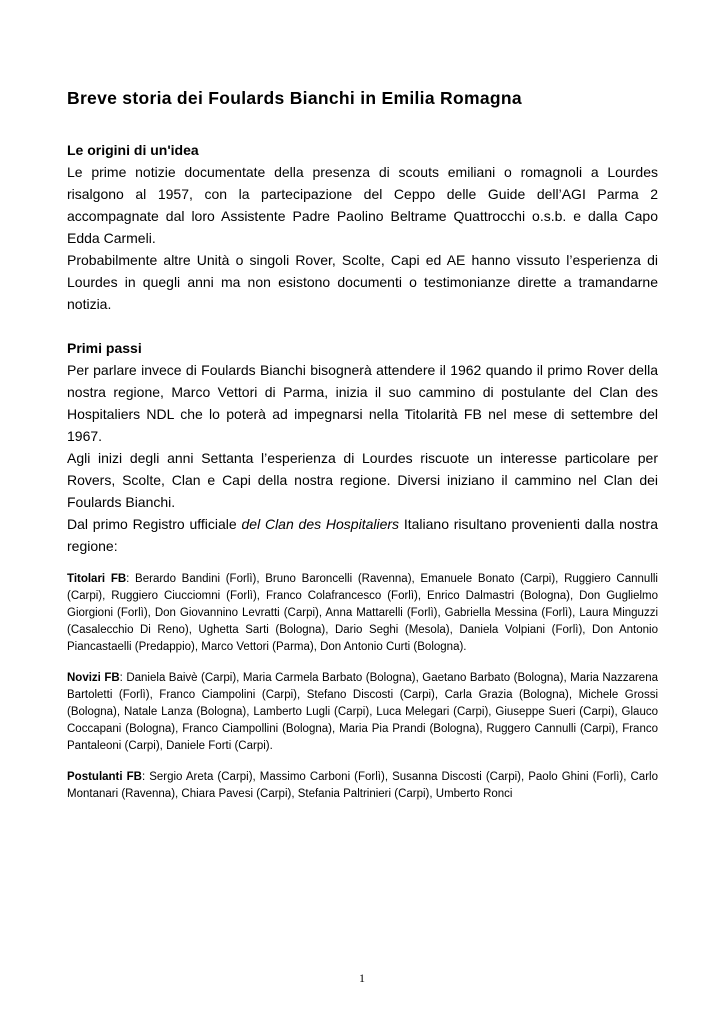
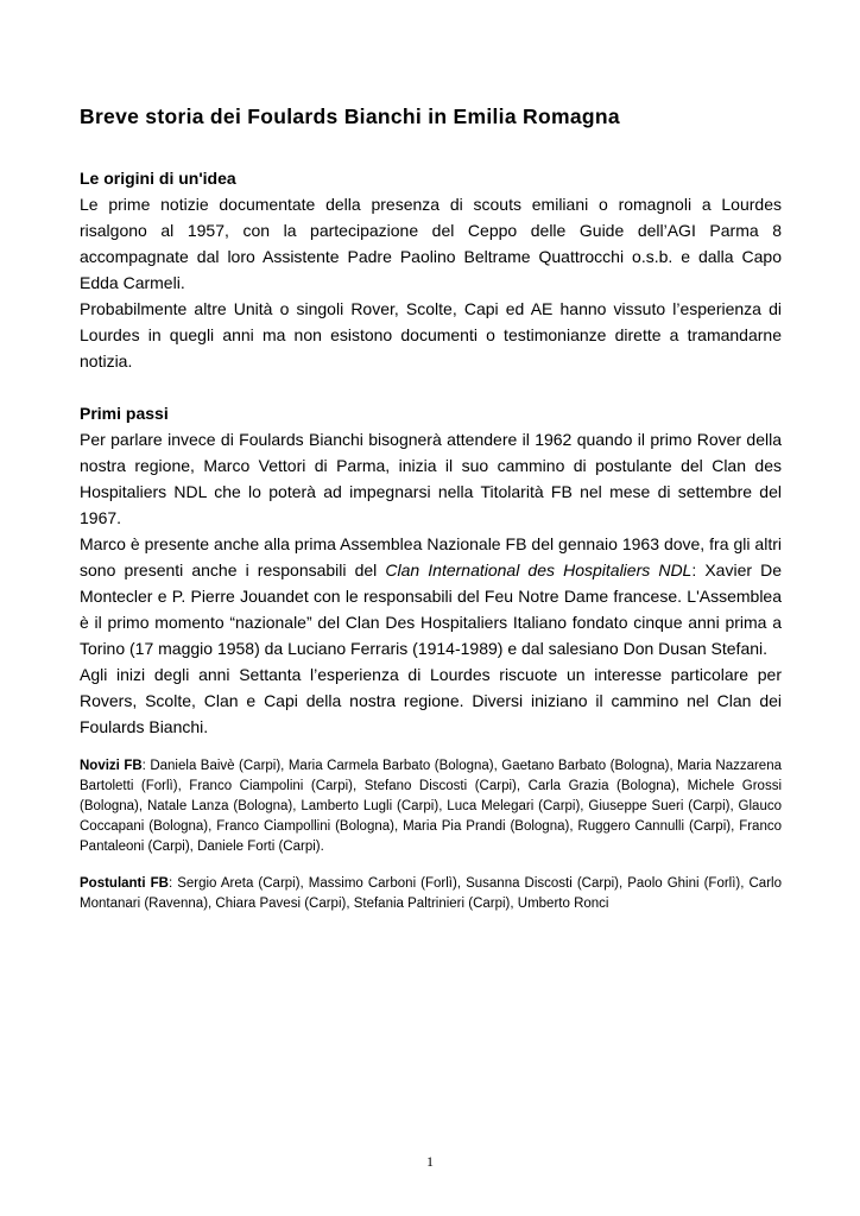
  Breve storia dei Foulards Bianchi in Emilia Romagna
  Le origini di un'idea
- Le prime notizie documentate della presenza di scouts emiliani o romagnoli a Lourdes risalgono al 1957, con la partecipazione del Ceppo delle Guide dell’AGI Parma 2 accompagnate dal loro Assistente Padre Paolino Beltrame Quattrocchi o.s.b. e dalla Capo Edda Carmeli.
+ Le prime notizie documentate della presenza di scouts emiliani o romagnoli a Lourdes risalgono al 1957, con la partecipazione del Ceppo delle Guide dell’AGI Parma 8 accompagnate dal loro Assistente Padre Paolino Beltrame Quattrocchi o.s.b. e dalla Capo Edda Carmeli.
  Probabilmente altre Unità o singoli Rover, Scolte, Capi ed AE hanno vissuto l’esperienza di Lourdes in quegli anni ma non esistono documenti o testimonianze dirette a tramandarne notizia.
  Primi passi
  Per parlare invece di Foulards Bianchi bisognerà attendere il 1962 quando il primo Rover della nostra regione, Marco Vettori di Parma, inizia il suo cammino di postulante del Clan des Hospitaliers NDL che lo poterà ad impegnarsi nella Titolarità FB nel mese di settembre del 1967.
+ Marco è presente anche alla prima Assemblea Nazionale FB del gennaio 1963 dove, fra gli altri sono presenti anche i responsabili del Clan International des Hospitaliers NDL: Xavier De Montecler e P. Pierre Jouandet con le responsabili del Feu Notre Dame francese. L'Assemblea è il primo momento “nazionale” del Clan Des Hospitaliers Italiano fondato cinque anni prima a Torino (17 maggio 1958) da Luciano Ferraris (1914-1989) e dal salesiano Don Dusan Stefani.
  Agli inizi degli anni Settanta l’esperienza di Lourdes riscuote un interesse particolare per Rovers, Scolte, Clan e Capi della nostra regione. Diversi iniziano il cammino nel Clan dei Foulards Bianchi.
- Dal primo Registro ufficiale del Clan des Hospitaliers Italiano risultano provenienti dalla nostra regione:
- Titolari FB: Berardo Bandini (Forlì), Bruno Baroncelli (Ravenna), Emanuele Bonato (Carpi), Ruggiero Cannulli (Carpi), Ruggiero Ciucciomni (Forlì), Franco Colafrancesco (Forlì), Enrico Dalmastri (Bologna), Don Guglielmo Giorgioni (Forlì), Don Giovannino Levratti (Carpi), Anna Mattarelli (Forlì), Gabriella Messina (Forlì), Laura Minguzzi (Casalecchio Di Reno), Ughetta Sarti (Bologna), Dario Seghi (Mesola), Daniela Volpiani (Forlì), Don Antonio Piancastaelli (Predappio), Marco Vettori (Parma), Don Antonio Curti (Bologna).
  Novizi FB: Daniela Baivè (Carpi), Maria Carmela Barbato (Bologna), Gaetano Barbato (Bologna), Maria Nazzarena Bartoletti (Forlì), Franco Ciampolini (Carpi), Stefano Discosti (Carpi), Carla Grazia (Bologna), Michele Grossi (Bologna), Natale Lanza (Bologna), Lamberto Lugli (Carpi), Luca Melegari (Carpi), Giuseppe Sueri (Carpi), Glauco Coccapani (Bologna), Franco Ciampollini (Bologna), Maria Pia Prandi (Bologna), Ruggero Cannulli (Carpi), Franco Pantaleoni (Carpi), Daniele Forti (Carpi).
  Postulanti FB: Sergio Areta (Carpi), Massimo Carboni (Forlì), Susanna Discosti (Carpi), Paolo Ghini (Forlì), Carlo Montanari (Ravenna), Chiara Pavesi (Carpi), Stefania Paltrinieri (Carpi), Umberto Ronci
  1
